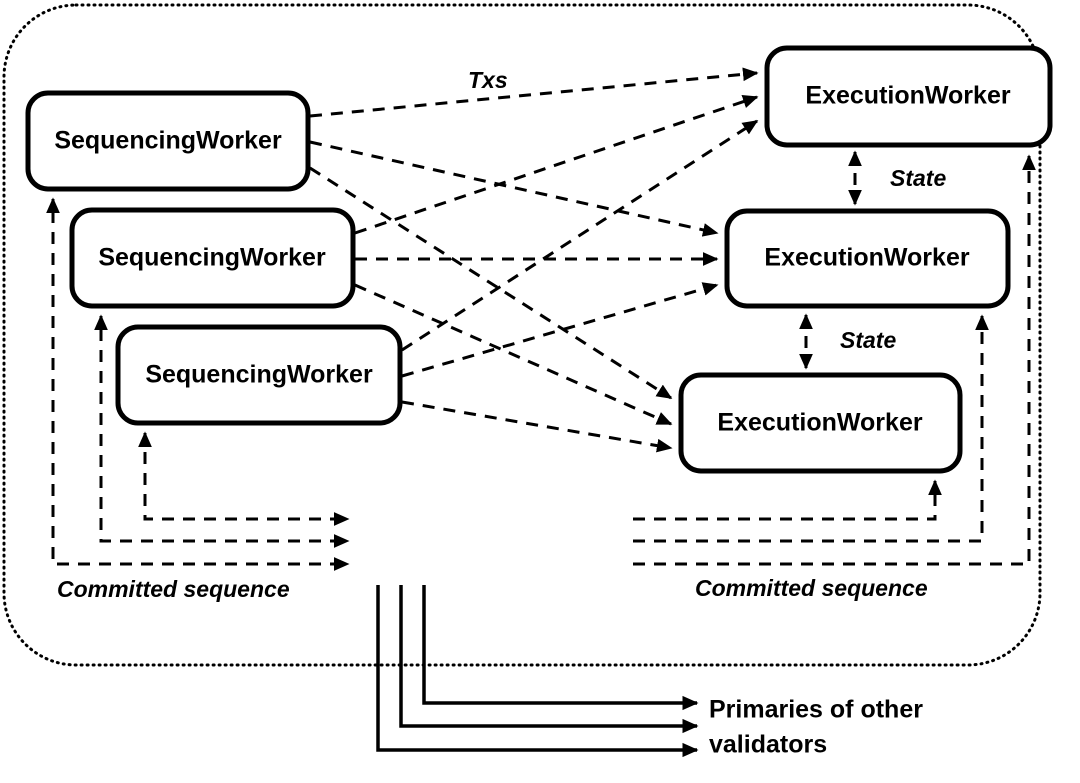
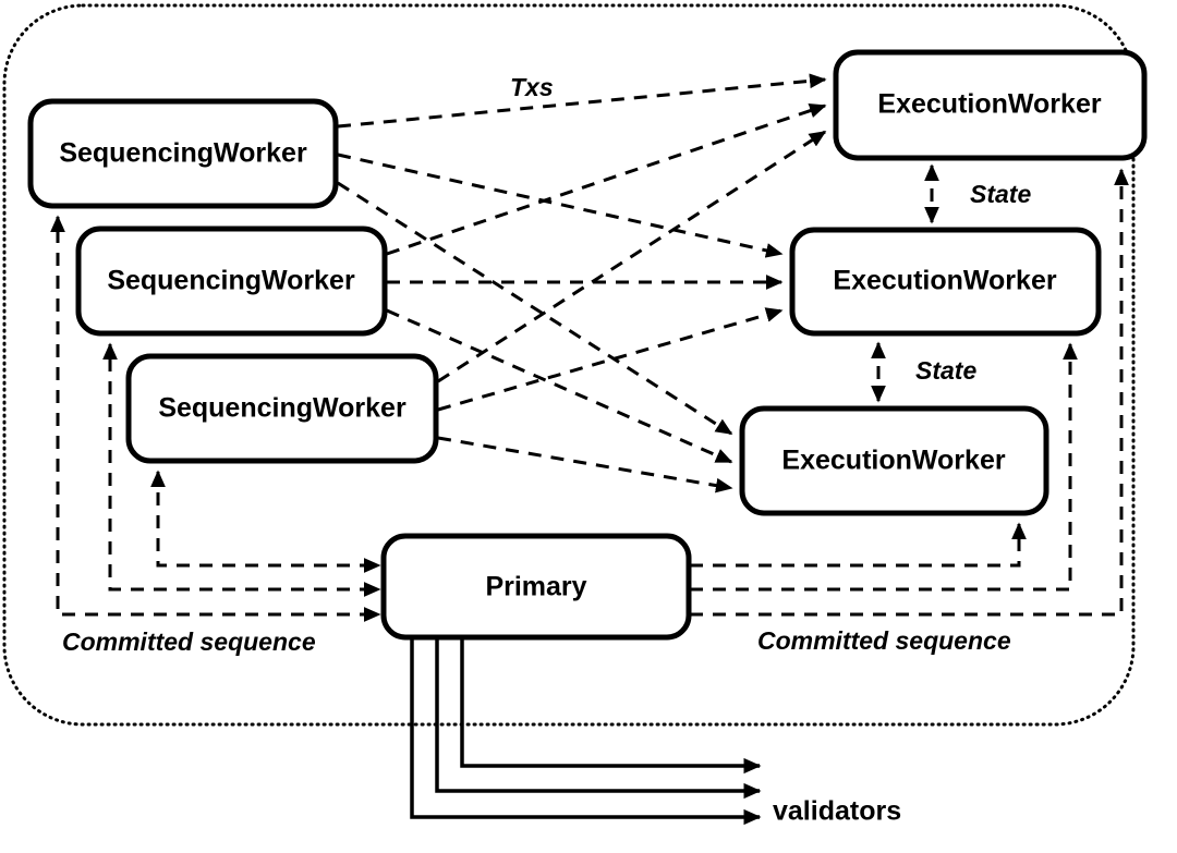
  SequencingWorker
  SequencingWorker
  SequencingWorker
  ExecutionWorker
  ExecutionWorker
  ExecutionWorker
+ Primary
  Txs
  State
  State
  Committed sequence
  Committed sequence
- Primaries of other
  validators
